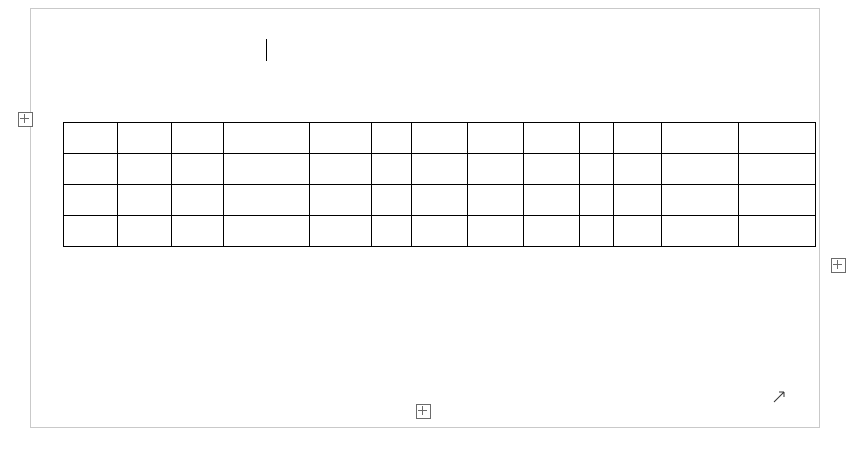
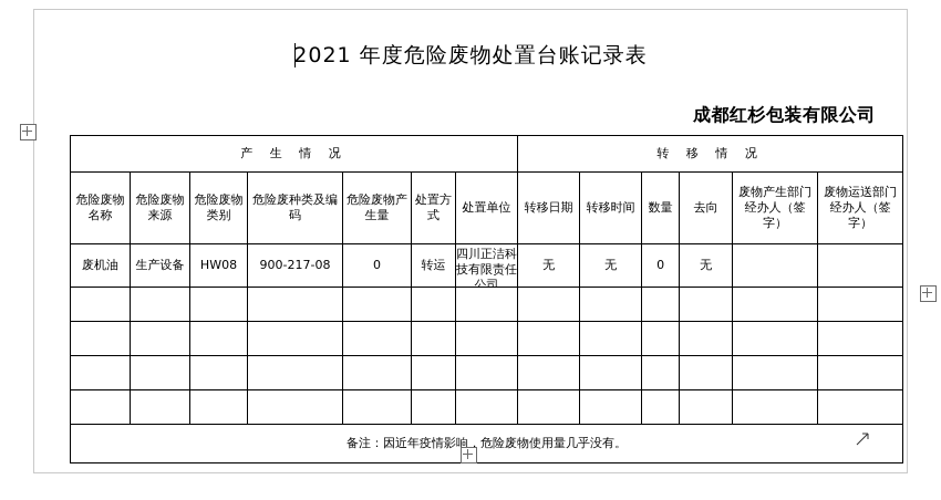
+ 2021 年度危险废物处置台账记录表
+ 成都红杉包装有限公司
+ 产 生 情 况	转 移 情 况
+ 危险废物名称	危险废物来源	危险废物类别	危险废种类及编码	危险废物产生量	处置方式	处置单位	转移日期	转移时间	数量	去向	废物产生部门经办人（签字）	废物运送部门经办人（签字）
+ 废机油	生产设备	HW08	900-217-08	0	转运	四川正洁科技有限责任公司	无	无	0	无
+ 备注：因近年疫情影响，危险废物使用量几乎没有。
